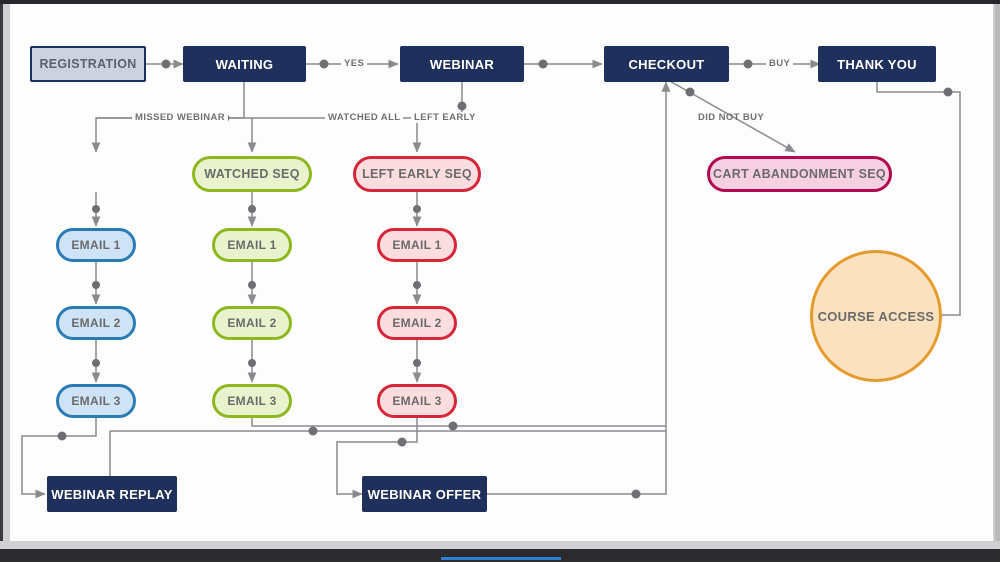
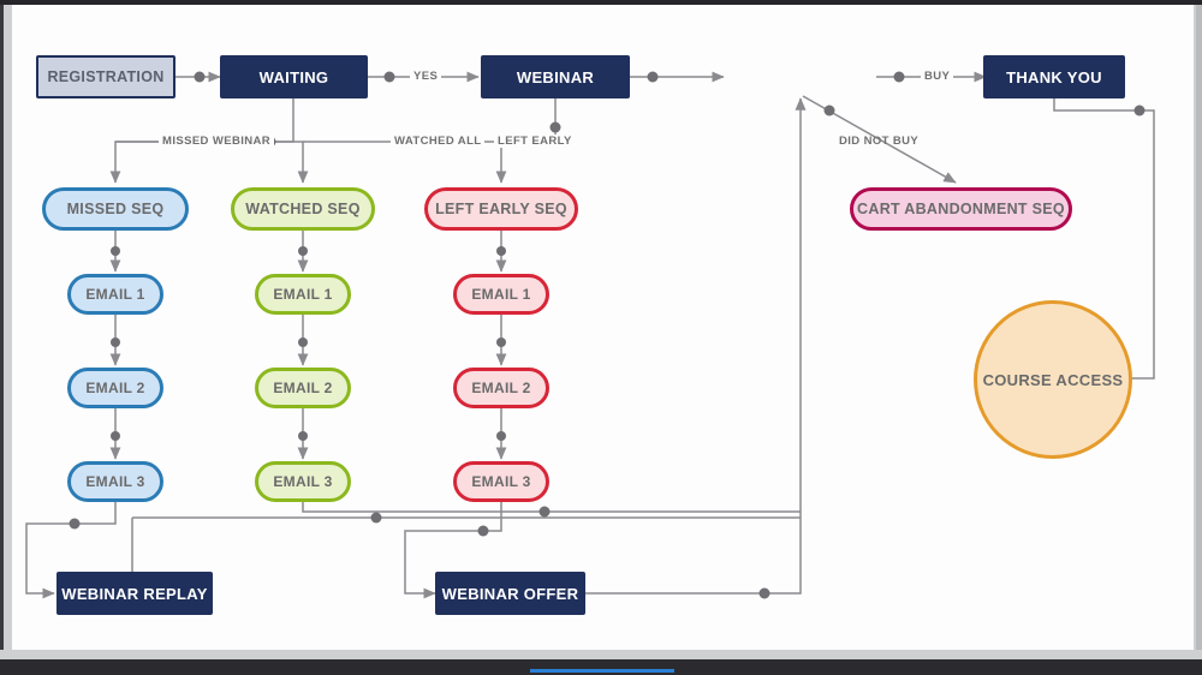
  YES
  BUY
  DID NOT BUY
  MISSED WEBINAR
  WATCHED ALL
  LEFT EARLY
  REGISTRATION
  WAITING
  WEBINAR
- CHECKOUT
  THANK YOU
  CART ABANDONMENT SEQ
  COURSE ACCESS
+ MISSED SEQ
  EMAIL 1
  EMAIL 2
  EMAIL 3
  WATCHED SEQ
  EMAIL 1
  EMAIL 2
  EMAIL 3
  LEFT EARLY SEQ
  EMAIL 1
  EMAIL 2
  EMAIL 3
  WEBINAR REPLAY
  WEBINAR OFFER
